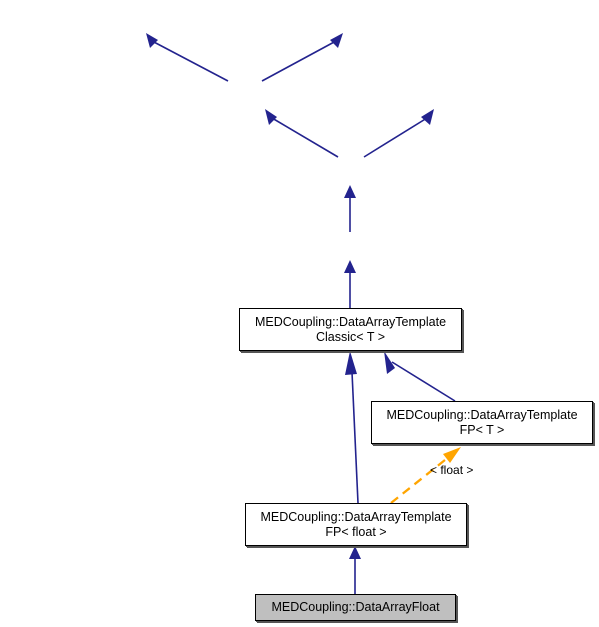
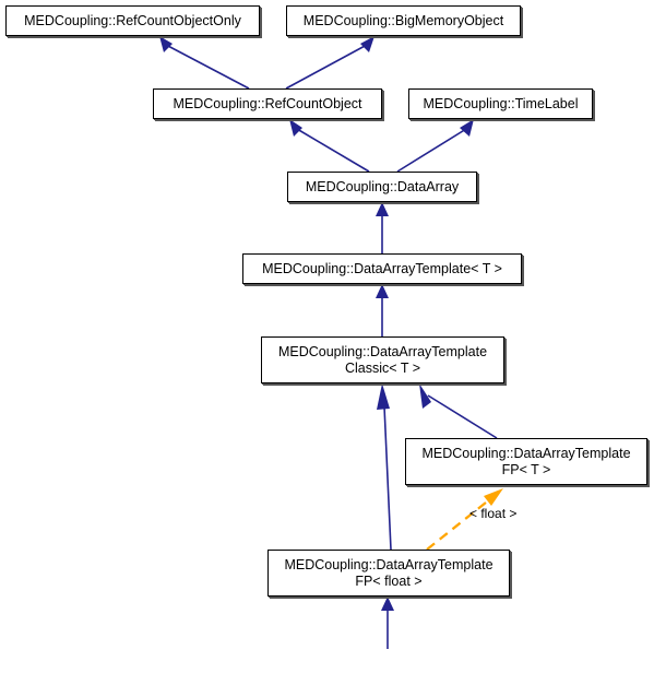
+ MEDCoupling::RefCountObjectOnly
+ MEDCoupling::BigMemoryObject
+ MEDCoupling::RefCountObject
+ MEDCoupling::TimeLabel
+ MEDCoupling::DataArray
+ MEDCoupling::DataArrayTemplate< T >
  MEDCoupling::DataArrayTemplate
  Classic< T >
  MEDCoupling::DataArrayTemplate
  FP< T >
  MEDCoupling::DataArrayTemplate
  FP< float >
- MEDCoupling::DataArrayFloat
  < float >
